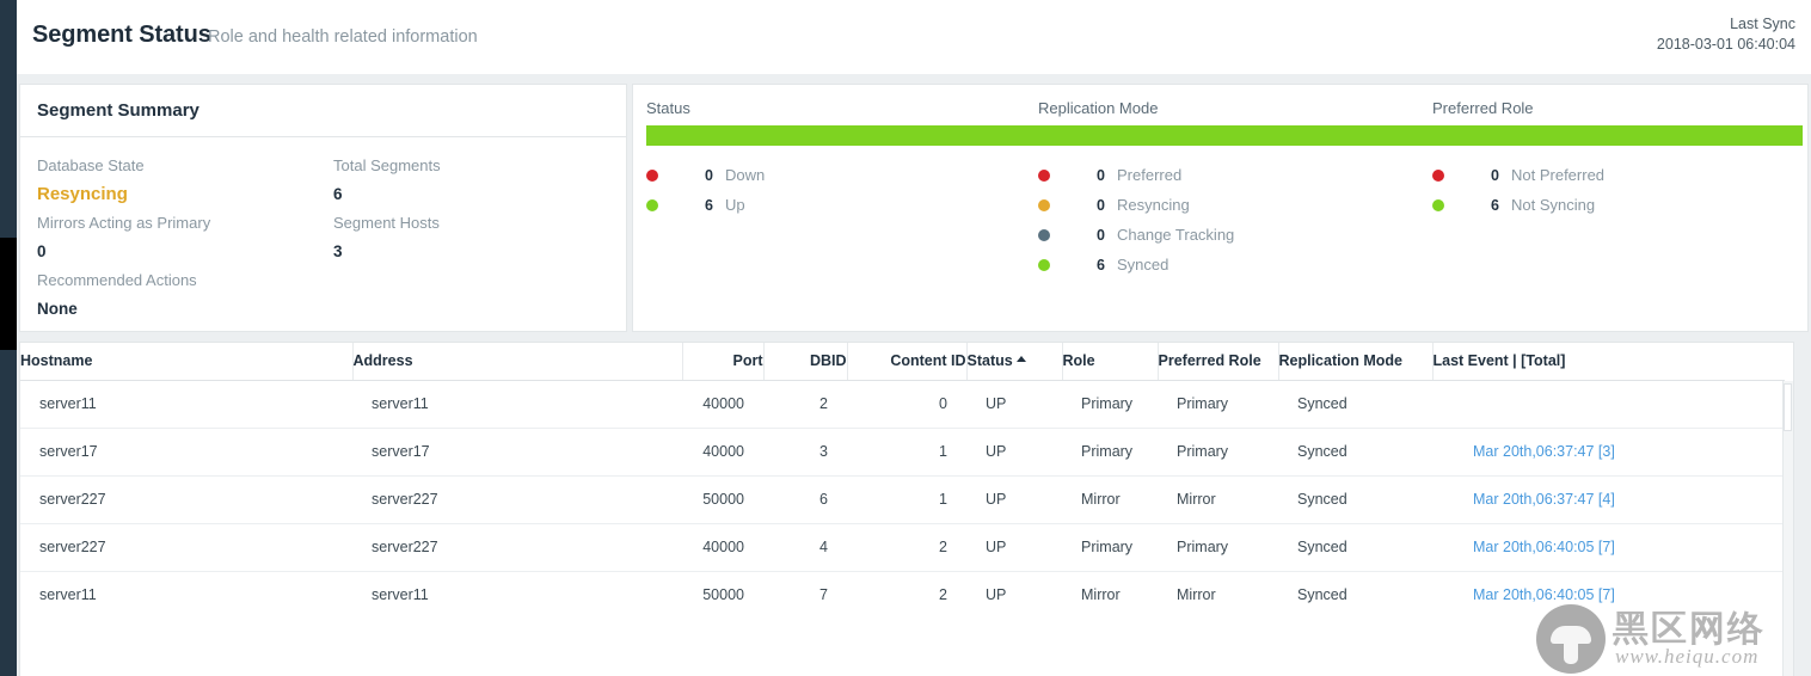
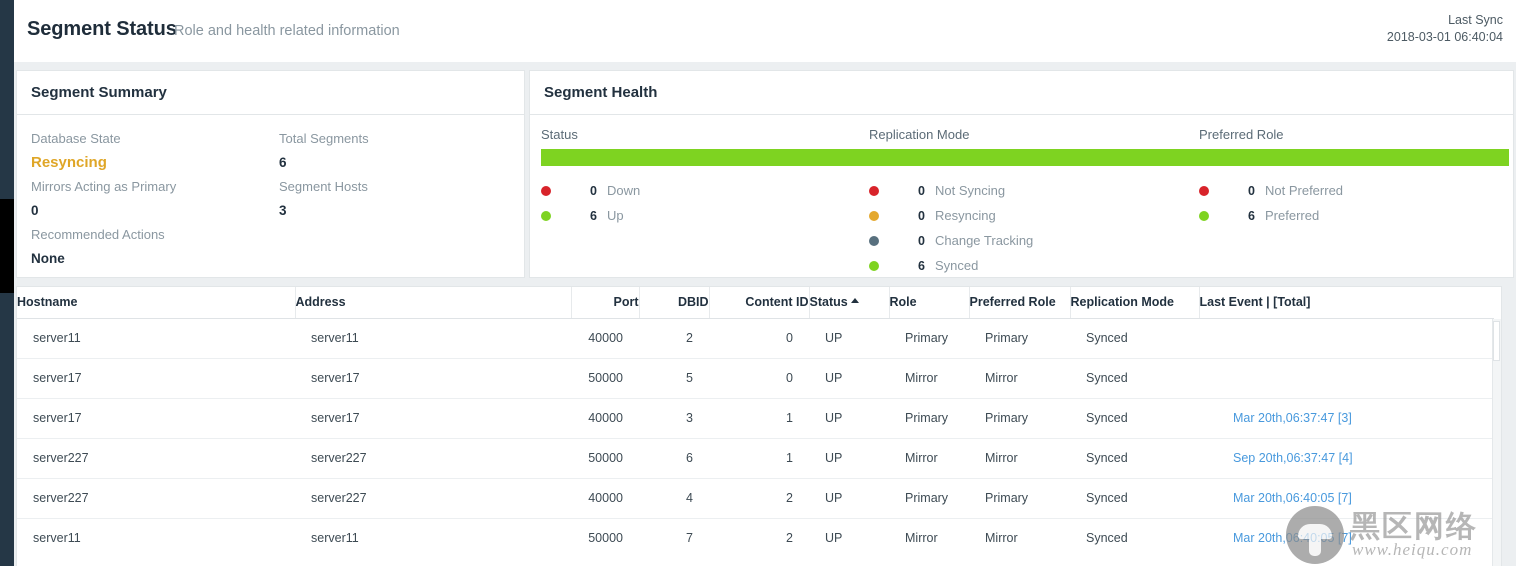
  Segment Status
  Role and health related information
  Last Sync
  2018-03-01 06:40:04
  Segment Summary
  Database State
  Resyncing
  Mirrors Acting as Primary
  0
  Recommended Actions
  None
  Total Segments
  6
  Segment Hosts
  3
+ Segment Health
  Status
  0
  Down
  6
  Up
  Replication Mode
  0
- Preferred
+ Not Syncing
  0
  Resyncing
  0
  Change Tracking
  6
  Synced
  Preferred Role
  0
  Not Preferred
  6
- Not Syncing
+ Preferred
  Hostname	Address	Port	DBID	Content ID	Status	Role	Preferred Role	Replication Mode	Last Event | [Total]
  server11	server11	40000	2	0	UP	Primary	Primary	Synced
+ server17	server17	50000	5	0	UP	Mirror	Mirror	Synced
  server17	server17	40000	3	1	UP	Primary	Primary	Synced	Mar 20th,06:37:47 [3]
- server227	server227	50000	6	1	UP	Mirror	Mirror	Synced	Mar 20th,06:37:47 [4]
+ server227	server227	50000	6	1	UP	Mirror	Mirror	Synced	Sep 20th,06:37:47 [4]
  server227	server227	40000	4	2	UP	Primary	Primary	Synced	Mar 20th,06:40:05 [7]
  server11	server11	50000	7	2	UP	Mirror	Mirror	Synced	Mar 20th,06:40:05 [7]
  黑区网络
  www.heiqu.com
